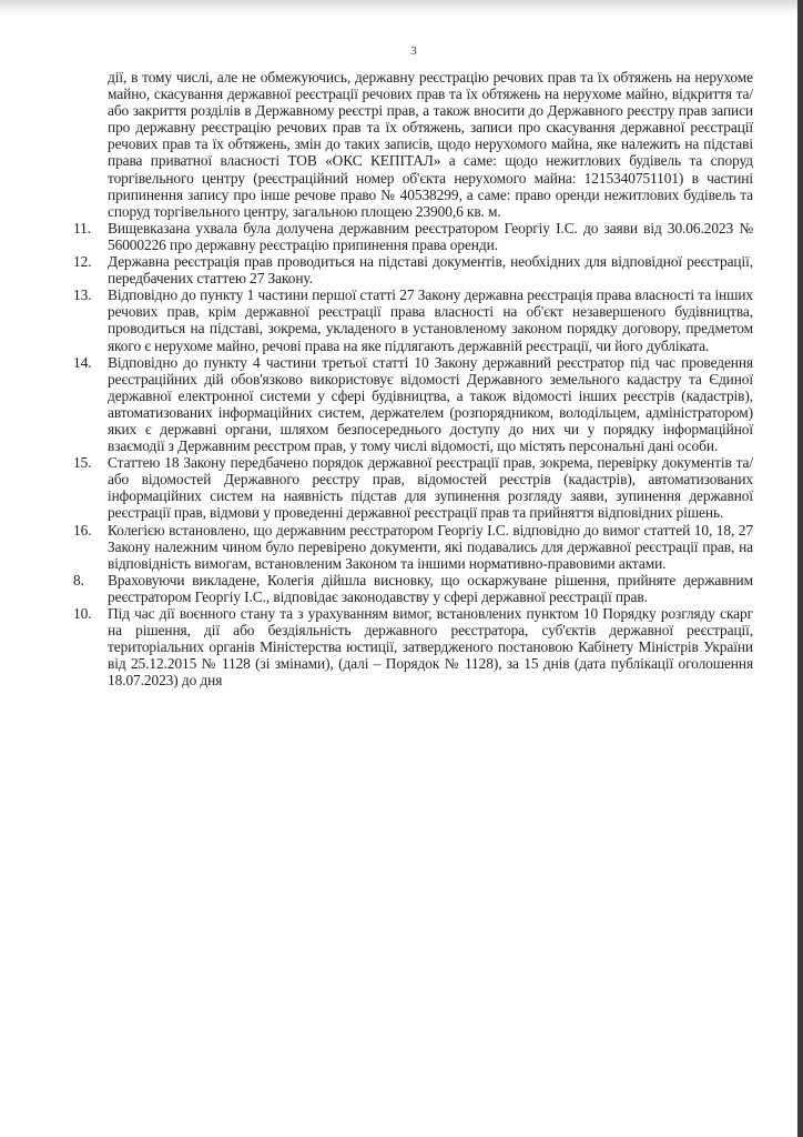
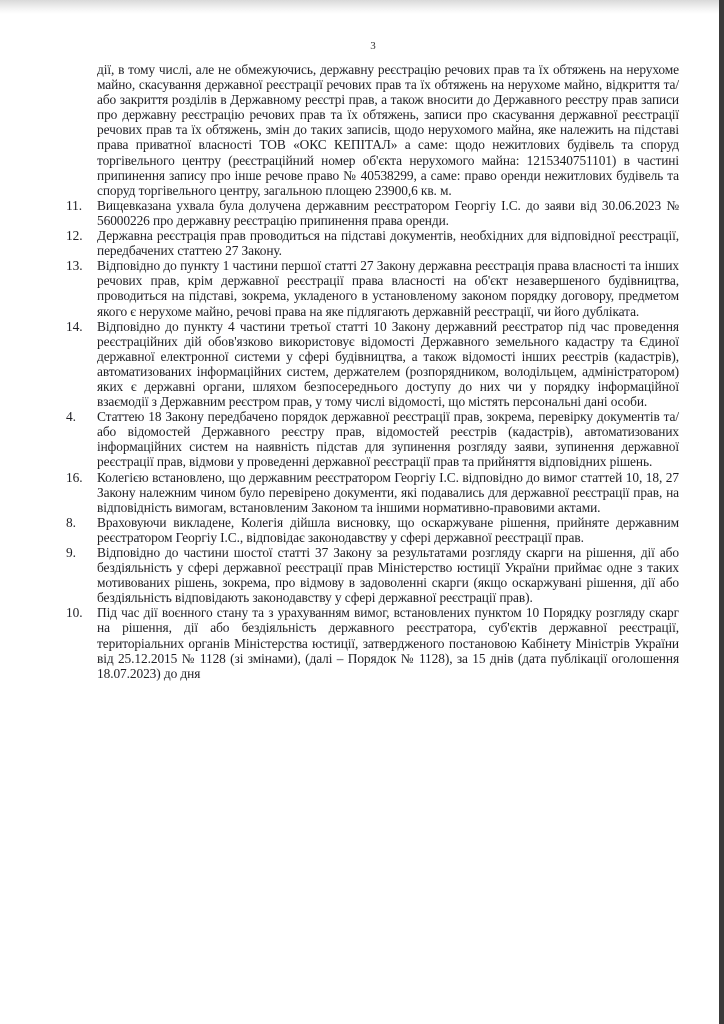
  3
  дії, в тому числі, але не обмежуючись, державну реєстрацію речових прав та їх обтяжень на нерухоме майно, скасування державної реєстрації речових прав та їх обтяжень на нерухоме майно, відкриття та/або закриття розділів в Державному реєстрі прав, а також вносити до Державного реєстру прав записи про державну реєстрацію речових прав та їх обтяжень, записи про скасування державної реєстрації речових прав та їх обтяжень, змін до таких записів, щодо нерухомого майна, яке належить на підставі права приватної власності ТОВ «ОКС КЕПІТАЛ» а саме: щодо нежитлових будівель та споруд торгівельного центру (реєстраційний номер об'єкта нерухомого майна: 1215340751101) в частині припинення запису про інше речове право № 40538299, а саме: право оренди нежитлових будівель та споруд торгівельного центру, загальною площею 23900,6 кв. м.
  11.
  Вищевказана ухвала була долучена державним реєстратором Георгіу І.С. до заяви від 30.06.2023 № 56000226 про державну реєстрацію припинення права оренди.
  12.
  Державна реєстрація прав проводиться на підставі документів, необхідних для відповідної реєстрації, передбачених статтею 27 Закону.
  13.
  Відповідно до пункту 1 частини першої статті 27 Закону державна реєстрація права власності та інших речових прав, крім державної реєстрації права власності на об'єкт незавершеного будівництва, проводиться на підставі, зокрема, укладеного в установленому законом порядку договору, предметом якого є нерухоме майно, речові права на яке підлягають державній реєстрації, чи його дубліката.
  14.
  Відповідно до пункту 4 частини третьої статті 10 Закону державний реєстратор під час проведення реєстраційних дій обов'язково використовує відомості Державного земельного кадастру та Єдиної державної електронної системи у сфері будівництва, а також відомості інших реєстрів (кадастрів), автоматизованих інформаційних систем, держателем (розпорядником, володільцем, адміністратором) яких є державні органи, шляхом безпосереднього доступу до них чи у порядку інформаційної взаємодії з Державним реєстром прав, у тому числі відомості, що містять персональні дані особи.
- 15.
+ 4.
  Статтею 18 Закону передбачено порядок державної реєстрації прав, зокрема, перевірку документів та/або відомостей Державного реєстру прав, відомостей реєстрів (кадастрів), автоматизованих інформаційних систем на наявність підстав для зупинення розгляду заяви, зупинення державної реєстрації прав, відмови у проведенні державної реєстрації прав та прийняття відповідних рішень.
  16.
  Колегією встановлено, що державним реєстратором Георгіу І.С. відповідно до вимог статтей 10, 18, 27 Закону належним чином було перевірено документи, які подавались для державної реєстрації прав, на відповідність вимогам, встановленим Законом та іншими нормативно-правовими актами.
  8.
  Враховуючи викладене, Колегія дійшла висновку, що оскаржуване рішення, прийняте державним реєстратором Георгіу І.С., відповідає законодавству у сфері державної реєстрації прав.
+ 9.
+ Відповідно до частини шостої статті 37 Закону за результатами розгляду скарги на рішення, дії або бездіяльність у сфері державної реєстрації прав Міністерство юстиції України приймає одне з таких мотивованих рішень, зокрема, про відмову в задоволенні скарги (якщо оскаржувані рішення, дії або бездіяльність відповідають законодавству у сфері державної реєстрації прав).
  10.
  Під час дії воєнного стану та з урахуванням вимог, встановлених пунктом 10 Порядку розгляду скарг на рішення, дії або бездіяльність державного реєстратора, суб'єктів державної реєстрації, територіальних органів Міністерства юстиції, затвердженого постановою Кабінету Міністрів України від 25.12.2015 № 1128 (зі змінами), (далі – Порядок № 1128), за 15 днів (дата публікації оголошення 18.07.2023) до дня
